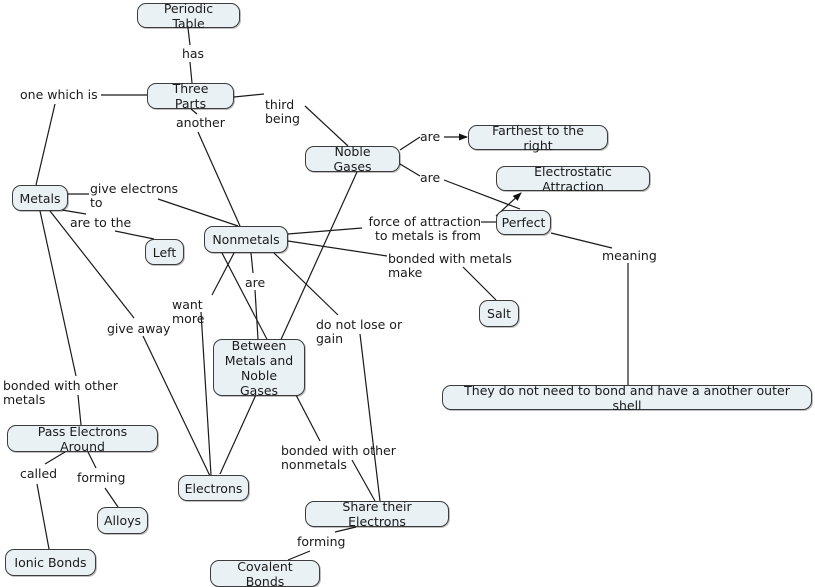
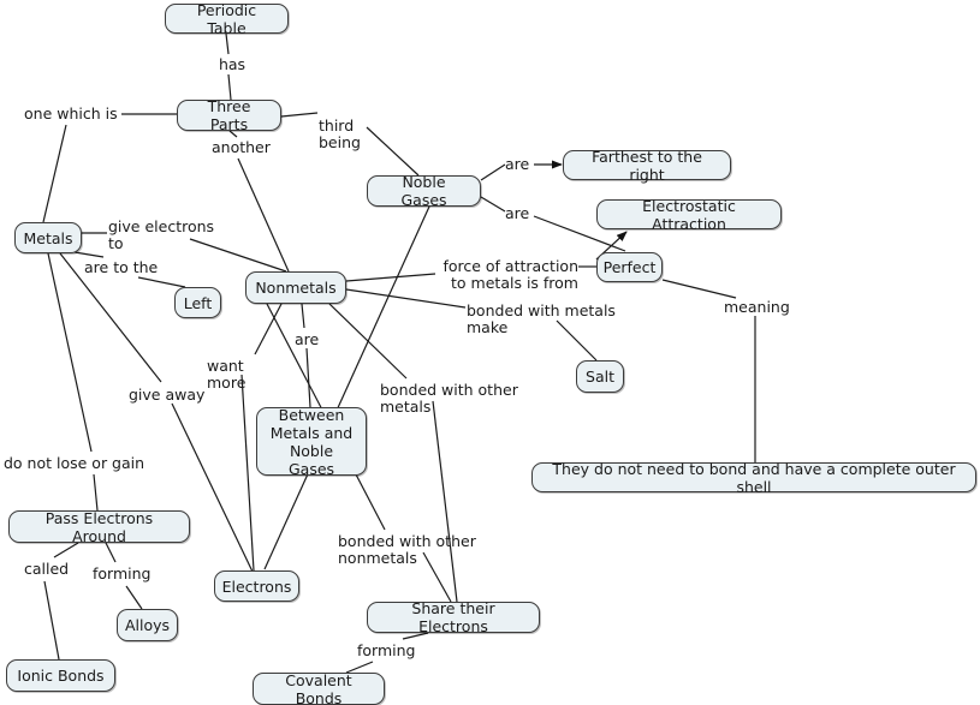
  Periodic Table
  Three Parts
  Metals
  Nonmetals
  Noble Gases
  Left
  Farthest to the right
  Electrostatic Attraction
  Perfect
  Salt
  Between
  Metals and
  Noble Gases
- They do not need to bond and have a another outer shell
+ They do not need to bond and have a complete outer shell
  Pass Electrons Around
  Electrons
  Alloys
  Share their Electrons
  Ionic Bonds
  Covalent Bonds
  has
  one which is
  third being
  another
  are
  are
  give electrons to
  force of attraction
  to metals is from
  are to the
  bonded with metals make
  meaning
  are
  want more
- do not lose or gain
+ bonded with other metals
  give away
- bonded with other metals
+ do not lose or gain
  bonded with other nonmetals
  called
  forming
  forming
